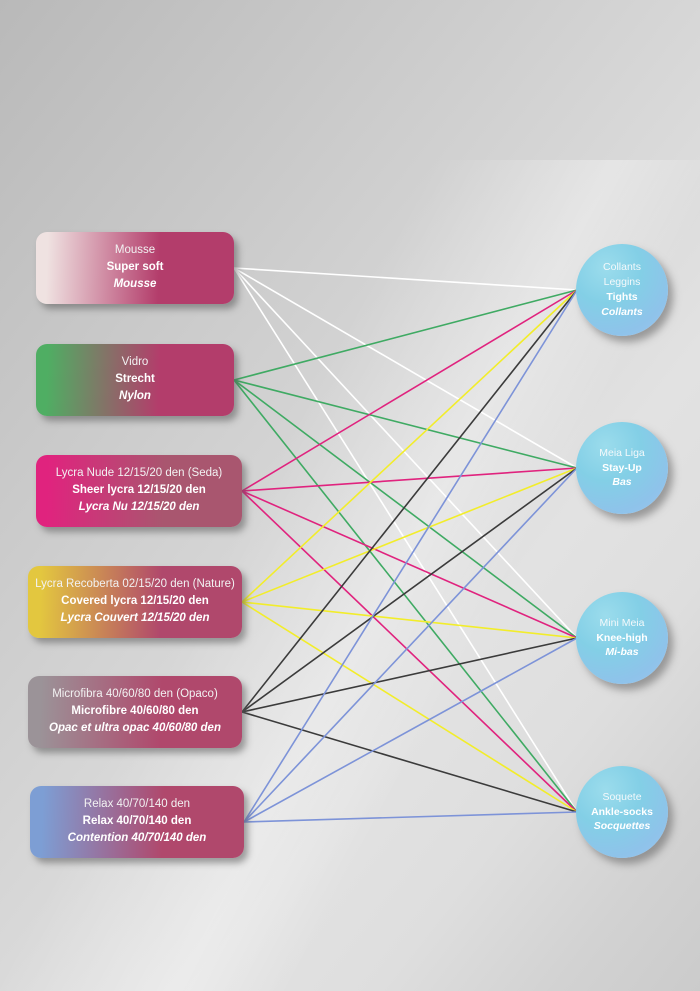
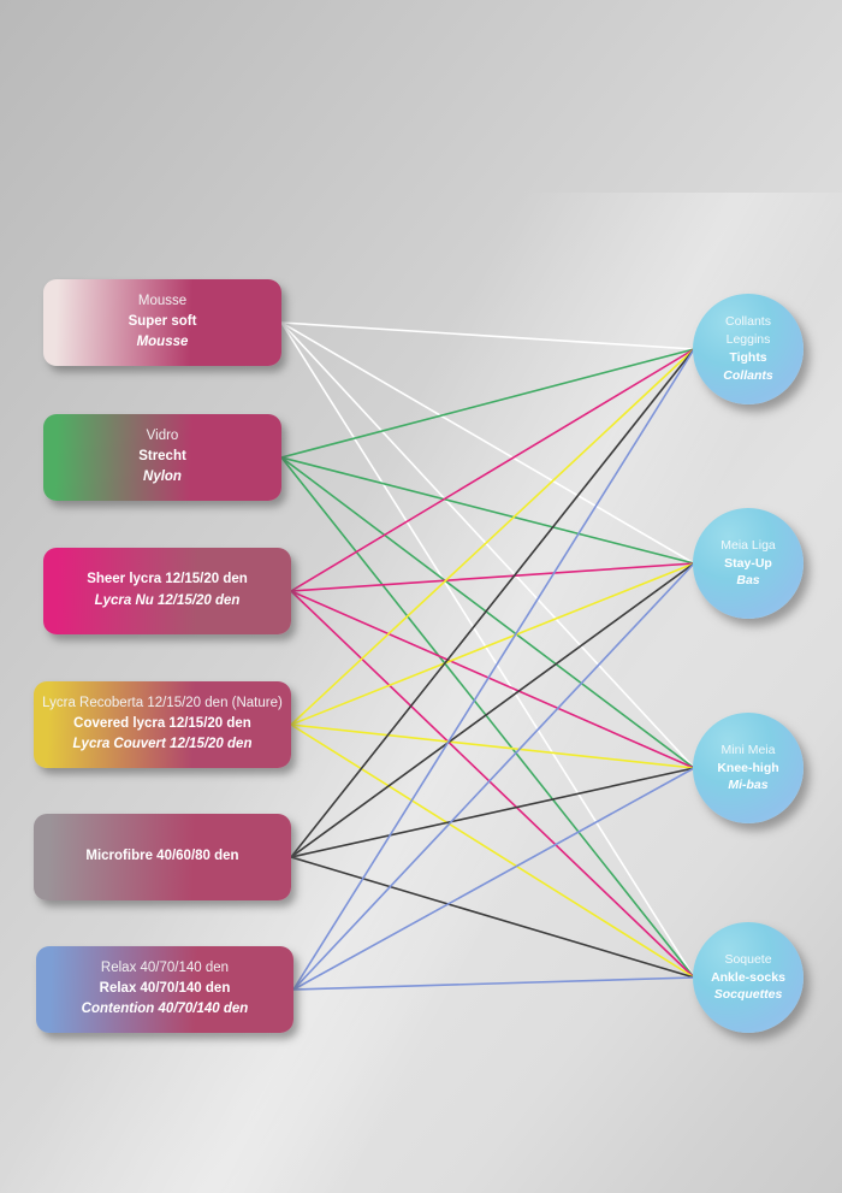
  Mousse
  Super soft
  Mousse
  Vidro
  Strecht
  Nylon
- Lycra Nude 12/15/20 den (Seda)
  Sheer lycra 12/15/20 den
  Lycra Nu 12/15/20 den
- Lycra Recoberta 02/15/20 den (Nature)
+ Lycra Recoberta 12/15/20 den (Nature)
  Covered lycra 12/15/20 den
  Lycra Couvert 12/15/20 den
- Microfibra 40/60/80 den (Opaco)
  Microfibre 40/60/80 den
- Opac et ultra opac 40/60/80 den
  Relax 40/70/140 den
  Relax 40/70/140 den
  Contention 40/70/140 den
  Collants
  Leggins
  Tights
  Collants
  Meia Liga
  Stay-Up
  Bas
  Mini Meia
  Knee-high
  Mi-bas
  Soquete
  Ankle-socks
  Socquettes
